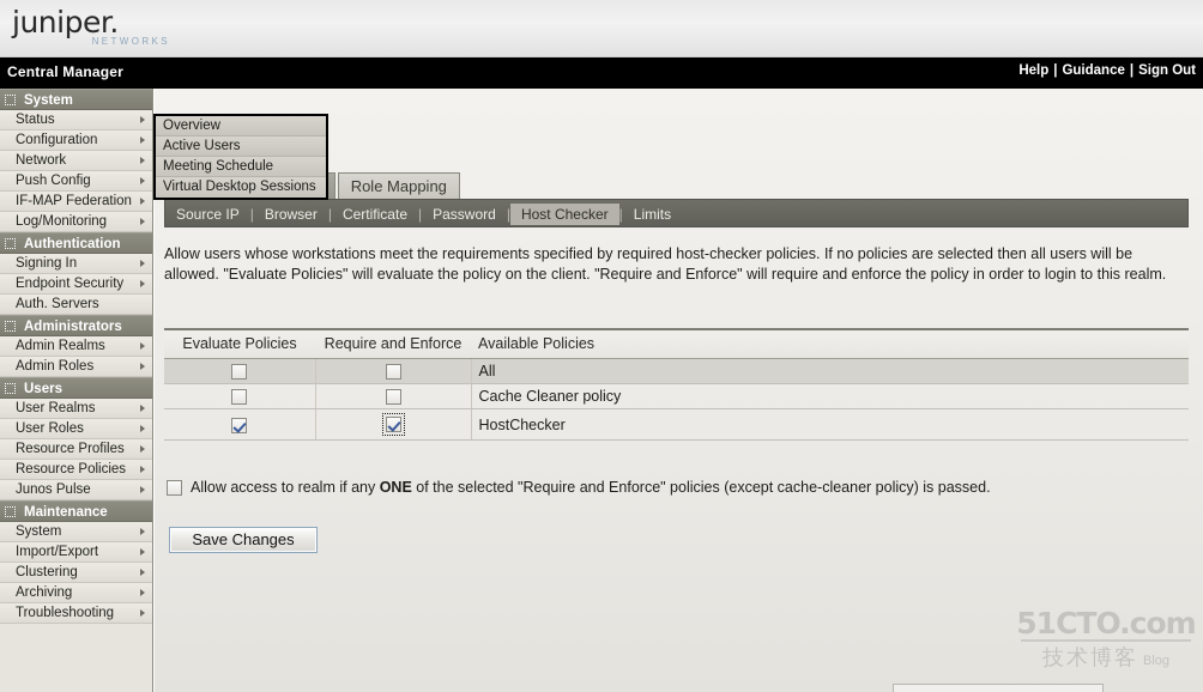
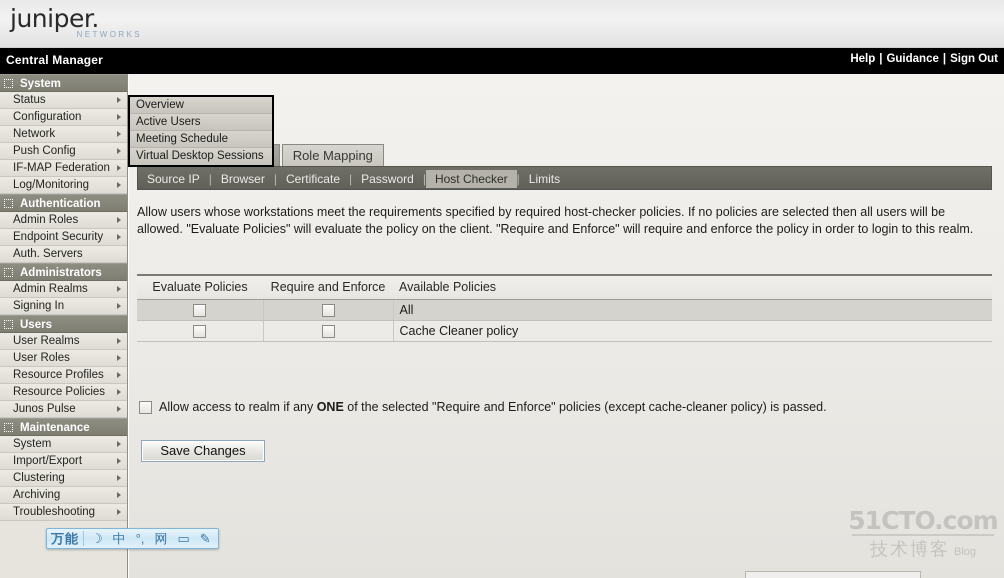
  juniper.
  NETWORKS
  Central Manager
  Help | Guidance | Sign Out
  System
  Status
  Configuration
  Network
  Push Config
  IF-MAP Federation
  Log/Monitoring
  Authentication
- Signing In
+ Admin Roles
  Endpoint Security
  Auth. Servers
  Administrators
  Admin Realms
- Admin Roles
+ Signing In
  Users
  User Realms
  User Roles
  Resource Profiles
  Resource Policies
  Junos Pulse
  Maintenance
  System
  Import/Export
  Clustering
  Archiving
  Troubleshooting
  Source IP | Browser | Certificate | Password | Host Checker | Limits
  Allow users whose workstations meet the requirements specified by required host-checker policies. If no policies are selected then all users will be allowed. "Evaluate Policies" will evaluate the policy on the client. "Require and Enforce" will require and enforce the policy in order to login to this realm.
  Evaluate Policies	Require and Enforce	Available Policies
  		All
  		Cache Cleaner policy
- 		HostChecker
  Allow access to realm if any ONE of the selected "Require and Enforce" policies (except cache-cleaner policy) is passed.
  Save Changes
  51CTO.com
  技术博客 Blog
  Overview
  Active Users
  Meeting Schedule
  Virtual Desktop Sessions
+ 万能
+ ☽
+ 中
+ °,
+ 网
+ ▭
+ ✎
